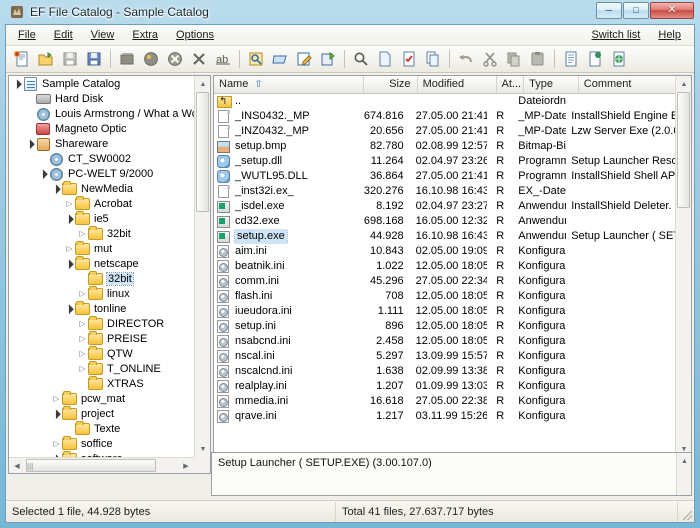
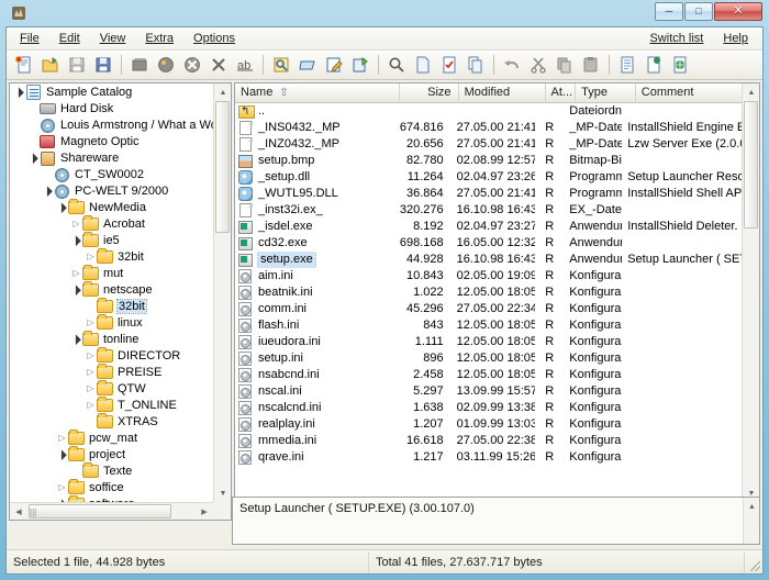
- EF File Catalog - Sample Catalog
  ─
  □
  ✕
  File
  Edit
  View
  Extra
  Options
  Switch list
  Help
  ab
  Sample Catalog
  Hard Disk
  Louis Armstrong / What a W
  Magneto Optic
  Shareware
  CT_SW0002
  PC-WELT 9/2000
  NewMedia
  Acrobat
  ie5
  32bit
  mut
  netscape
  32bit
  linux
  tonline
  DIRECTOR
  PREISE
  QTW
  T_ONLINE
  XTRAS
  pcw_mat
  project
  Texte
  soffice
  |||
  Name ⇧
  Size
  Modified
  At...
  Type
  Comment
  ..
  Dateiordn
  _INS0432._MP
  674.816
  27.05.00 21:41
  R
  _MP-Date
  InstallShield Engine
  _INZ0432._MP
  20.656
  27.05.00 21:41
  R
  _MP-Date
  Lzw Server Exe (2.0.
  setup.bmp
  82.780
  02.08.99 12:57
  R
  Bitmap-Bi
  _setup.dll
  11.264
  02.04.97 23:26
  R
  Programm
  Setup Launcher Res
  _WUTL95.DLL
  36.864
  27.05.00 21:41
  R
  Programm
  InstallShield Shell AP
  _inst32i.ex_
  320.276
  16.10.98 16:43
  R
  EX_-Date
  _isdel.exe
  8.192
  02.04.97 23:27
  R
  Anwendu
  InstallShield Deleter.
  cd32.exe
  698.168
  16.05.00 12:32
  R
  Anwendu
  setup.exe
  44.928
  16.10.98 16:43
  R
  Anwendu
  Setup Launcher ( SE
  aim.ini
  10.843
  02.05.00 19:09
  R
  Konfigura
  beatnik.ini
  1.022
  12.05.00 18:05
  R
  Konfigura
  comm.ini
  45.296
  27.05.00 22:34
  R
  Konfigura
  flash.ini
- 708
+ 843
  12.05.00 18:05
  R
  Konfigura
  iueudora.ini
  1.111
  12.05.00 18:05
  R
  Konfigura
  setup.ini
  896
  12.05.00 18:05
  R
  Konfigura
  nsabcnd.ini
  2.458
  12.05.00 18:05
  R
  Konfigura
  nscal.ini
  5.297
  13.09.99 15:57
  R
  Konfigura
  nscalcnd.ini
  1.638
  02.09.99 13:38
  R
  Konfigura
  realplay.ini
  1.207
  01.09.99 13:03
  R
  Konfigura
  mmedia.ini
  16.618
  27.05.00 22:38
  R
  Konfigura
  qrave.ini
  1.217
  03.11.99 15:26
  R
  Konfigura
  Setup Launcher ( SETUP.EXE) (3.00.107.0)
  Selected 1 file, 44.928 bytes
  Total 41 files, 27.637.717 bytes
